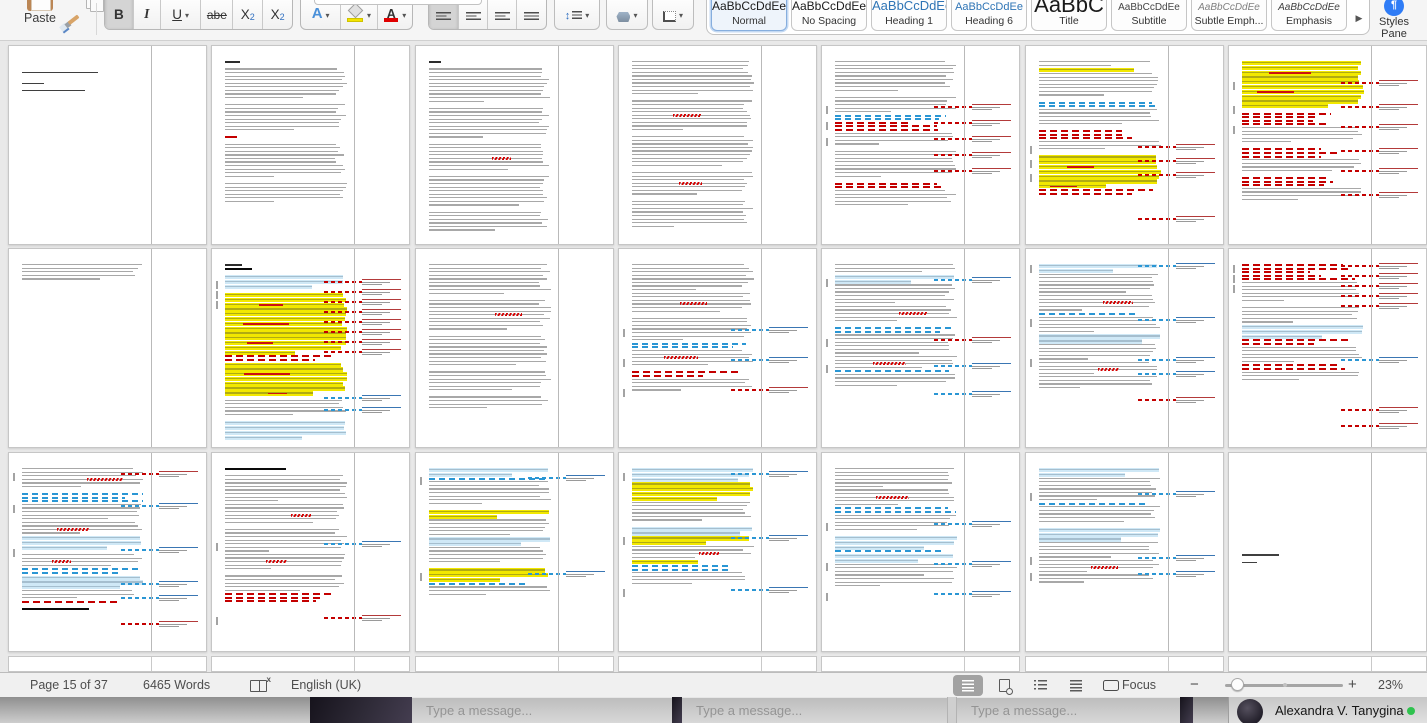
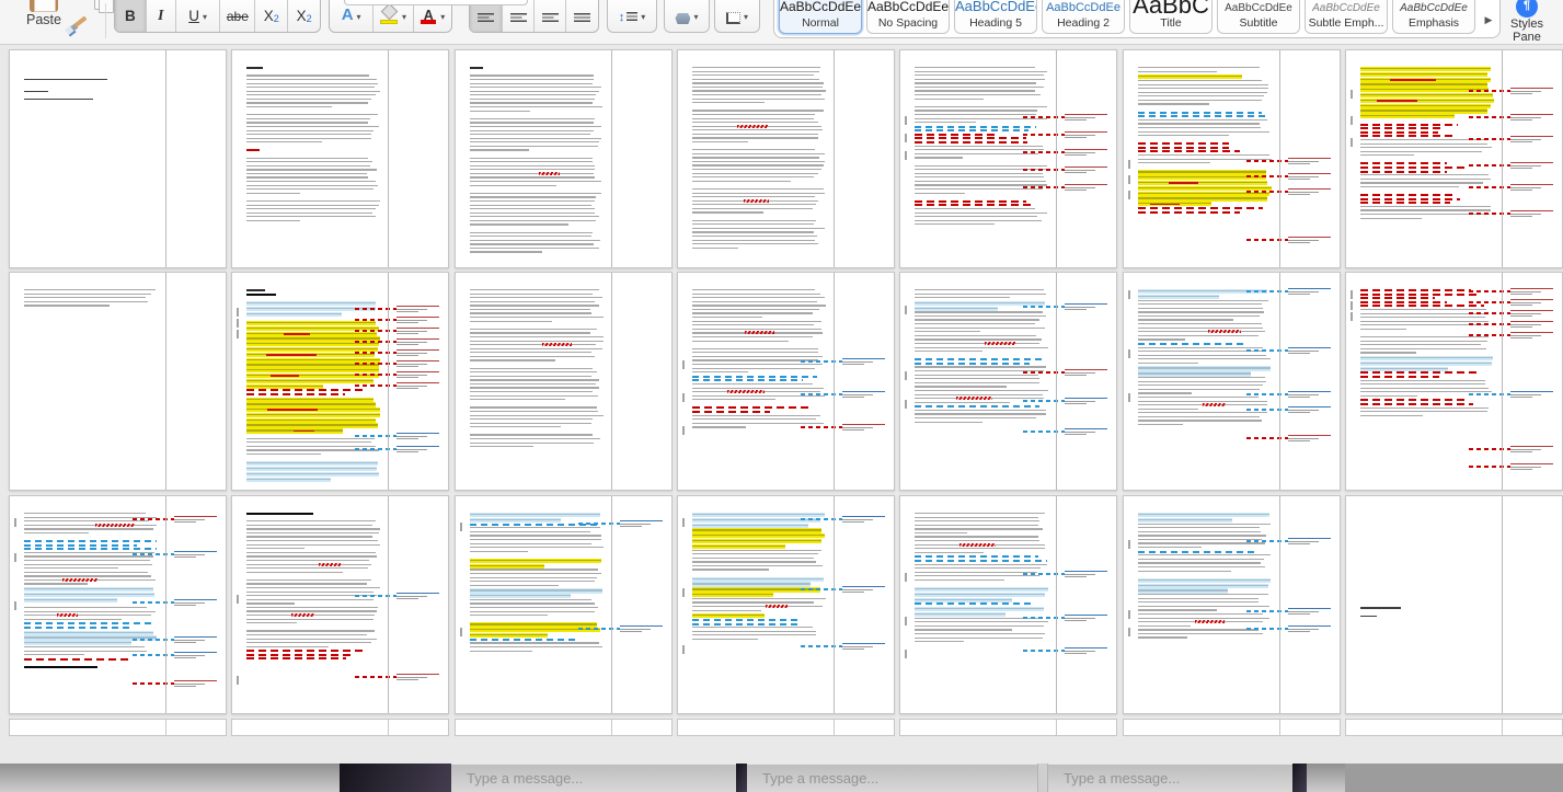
  Paste
  B
  I
  U
  ▾
  abe
  X
  2
  X
  2
  A
  ▾
  ▾
  A
  ▾
  ↕
  ▾
  ▾
  ▾
  AaBbCcDdEe
  Normal
  AaBbCcDdEe
  No Spacing
  AaBbCcDdE
- Heading 1
+ Heading 5
  AaBbCcDdEe
- Heading 6
+ Heading 2
  AaBbC
  Title
  AaBbCcDdEe
  Subtitle
  AaBbCcDdEe
  Subtle Emph...
  AaBbCcDdEe
  Emphasis
  ▶
  ¶
  Styles
  Pane
- Page 15 of 37
- 6465 Words
- x
- English (UK)
- Focus
- −
- +
- 23%
  Type a message...
  Type a message...
  Type a message...
- Alexandra V. Tanygina
